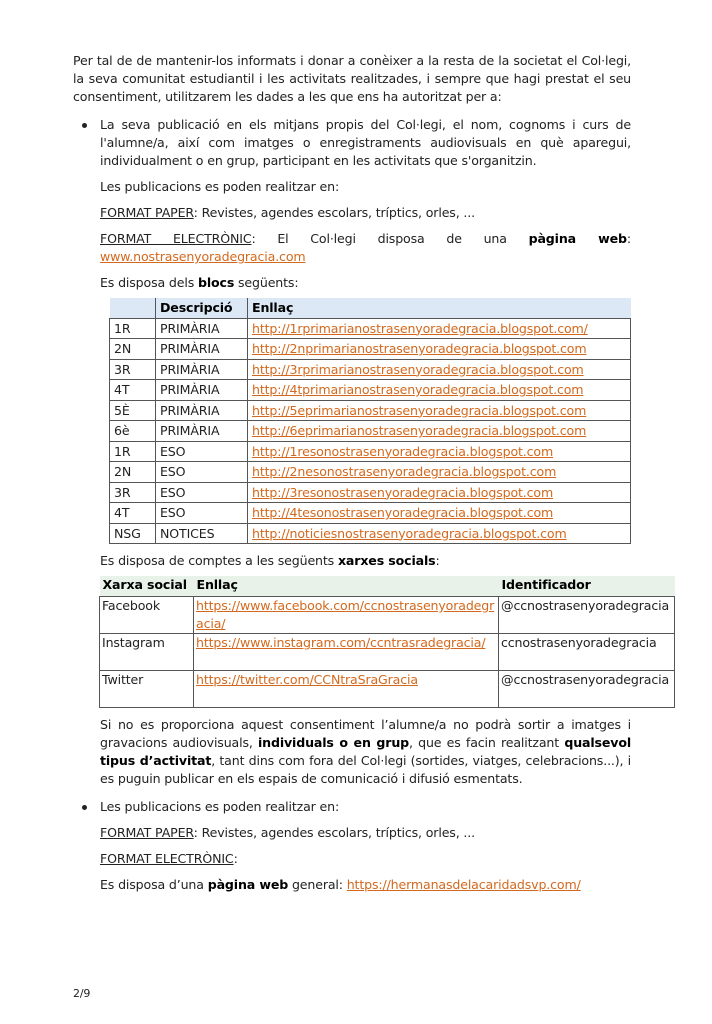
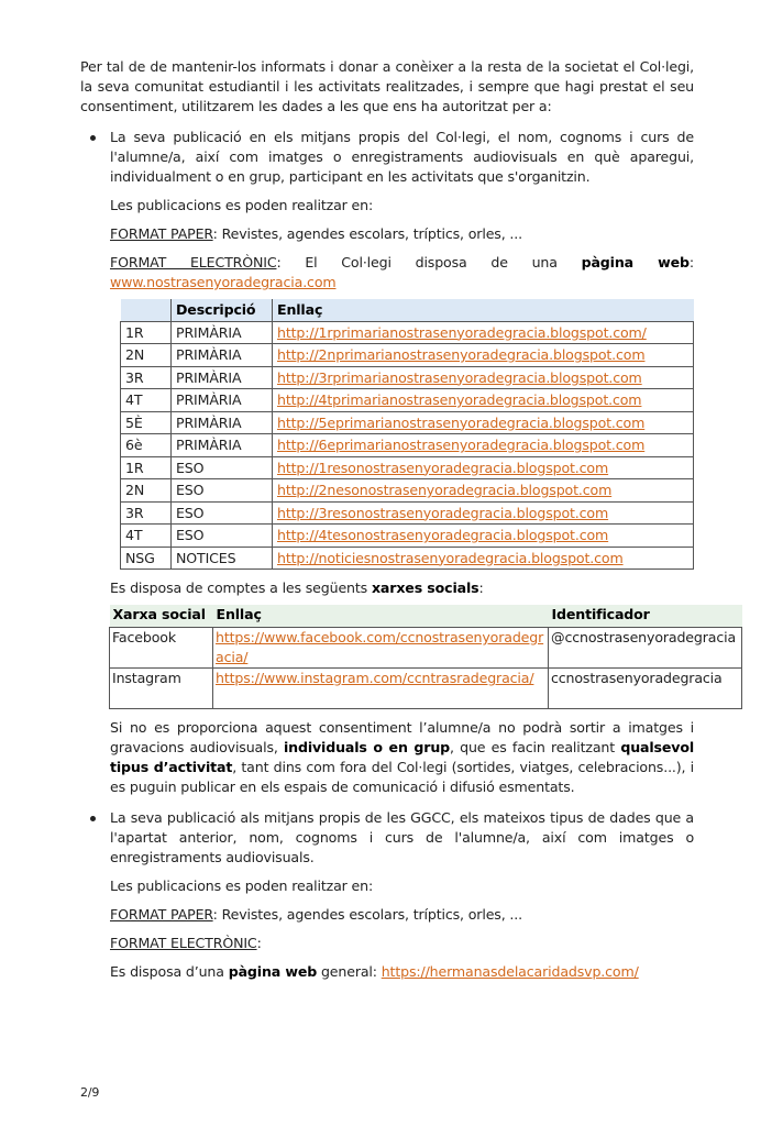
  Per tal de de mantenir-los informats i donar a conèixer a la resta de la societat el Col·legi, la seva comunitat estudiantil i les activitats realitzades, i sempre que hagi prestat el seu consentiment, utilitzarem les dades a les que ens ha autoritzat per a:
  La seva publicació en els mitjans propis del Col·legi, el nom, cognoms i curs de l'alumne/a, així com imatges o enregistraments audiovisuals en què aparegui, individualment o en grup, participant en les activitats que s'organitzin.
  Les publicacions es poden realitzar en:
  FORMAT PAPER: Revistes, agendes escolars, tríptics, orles, ...
  FORMAT ELECTRÒNIC: El Col·legi disposa de una pàgina web:
  www.nostrasenyoradegracia.com
- Es disposa dels blocs següents:
  	Descripció	Enllaç
  1R	PRIMÀRIA	http://1rprimarianostrasenyoradegracia.blogspot.com/
  2N	PRIMÀRIA	http://2nprimarianostrasenyoradegracia.blogspot.com
  3R	PRIMÀRIA	http://3rprimarianostrasenyoradegracia.blogspot.com
  4T	PRIMÀRIA	http://4tprimarianostrasenyoradegracia.blogspot.com
  5È	PRIMÀRIA	http://5eprimarianostrasenyoradegracia.blogspot.com
  6è	PRIMÀRIA	http://6eprimarianostrasenyoradegracia.blogspot.com
  1R	ESO	http://1resonostrasenyoradegracia.blogspot.com
  2N	ESO	http://2nesonostrasenyoradegracia.blogspot.com
  3R	ESO	http://3resonostrasenyoradegracia.blogspot.com
  4T	ESO	http://4tesonostrasenyoradegracia.blogspot.com
  NSG	NOTICES	http://noticiesnostrasenyoradegracia.blogspot.com
  Es disposa de comptes a les següents xarxes socials:
  Xarxa social	Enllaç	Identificador
  Facebook	https://www.facebook.com/ccnostrasenyoradegracia/	@ccnostrasenyoradegracia
  Instagram	https://www.instagram.com/ccntrasradegracia/	ccnostrasenyoradegracia
- Twitter	https://twitter.com/CCNtraSraGracia	@ccnostrasenyoradegracia
  Si no es proporciona aquest consentiment l’alumne/a no podrà sortir a imatges i gravacions audiovisuals, individuals o en grup, que es facin realitzant qualsevol tipus d’activitat, tant dins com fora del Col·legi (sortides, viatges, celebracions...), i es puguin publicar en els espais de comunicació i difusió esmentats.
+ La seva publicació als mitjans propis de les GGCC, els mateixos tipus de dades que a l'apartat anterior, nom, cognoms i curs de l'alumne/a, així com imatges o enregistraments audiovisuals.
  Les publicacions es poden realitzar en:
  FORMAT PAPER: Revistes, agendes escolars, tríptics, orles, ...
  FORMAT ELECTRÒNIC:
  Es disposa d’una pàgina web general: https://hermanasdelacaridadsvp.com/
  2/9
